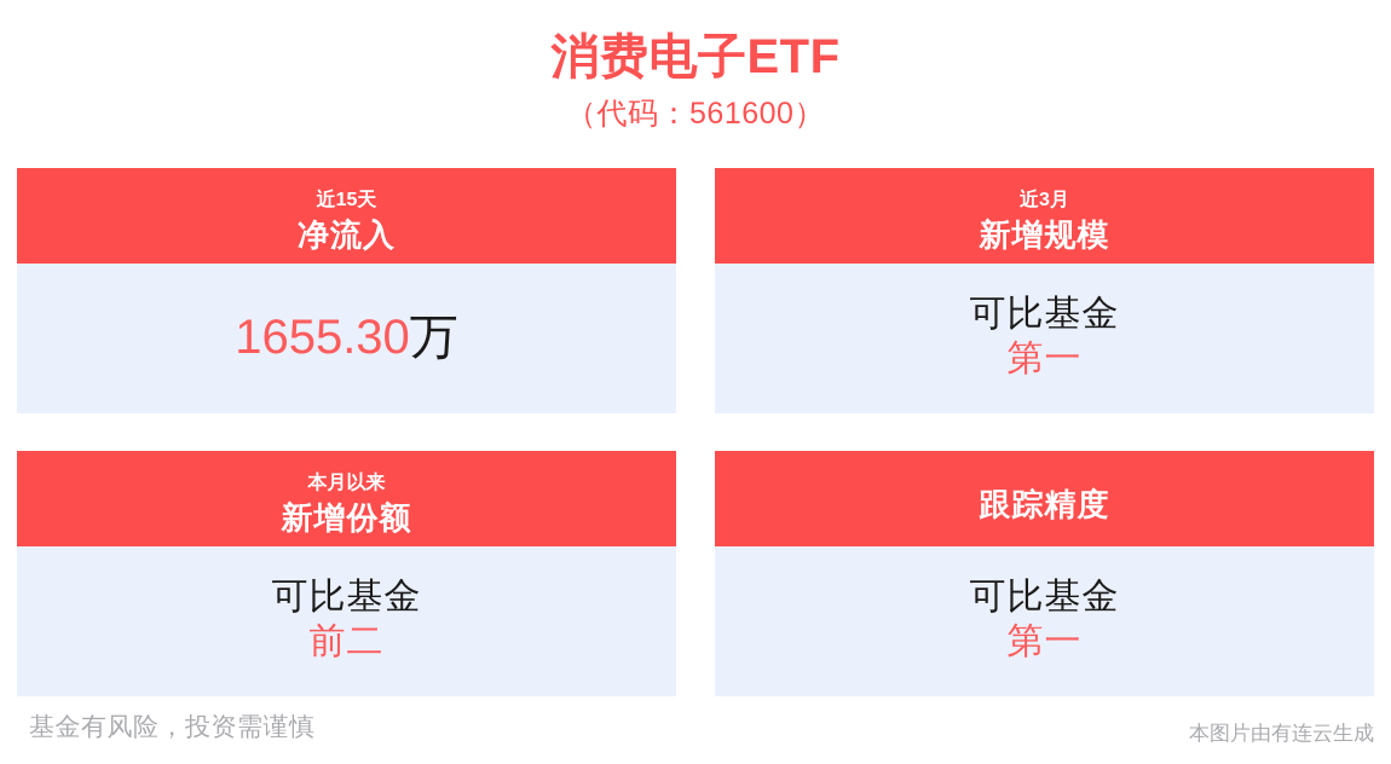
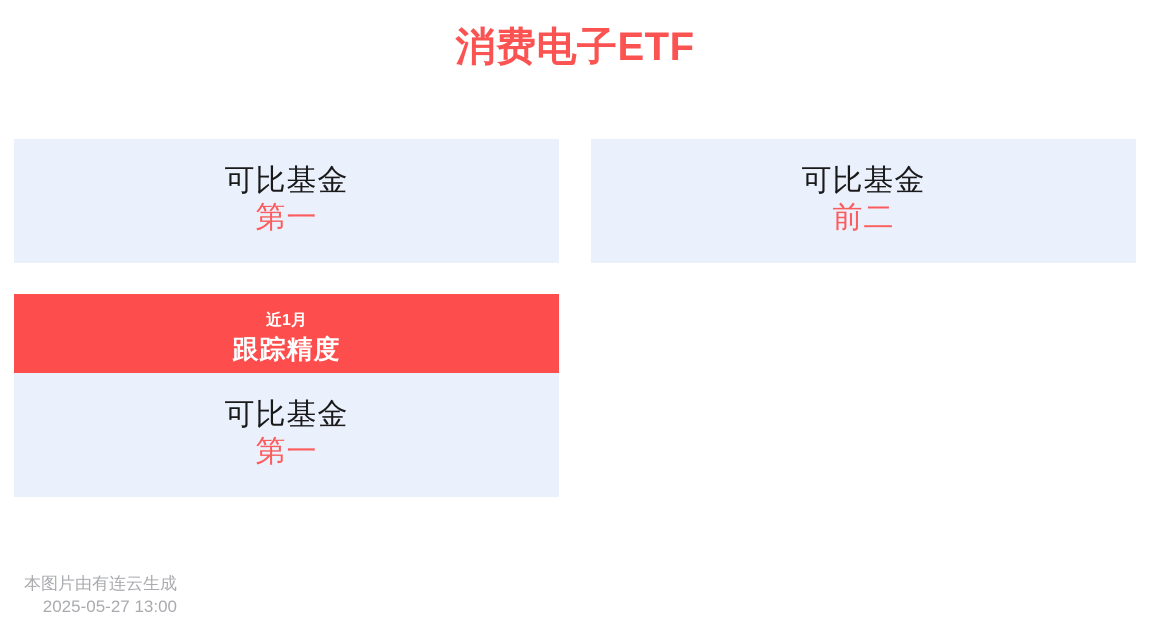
  消费电子ETF
- （代码：561600）
- 近15天
- 净流入
- 1655.30万
- 近3月
- 新增规模
  可比基金
  第一
- 本月以来
- 新增份额
  可比基金
  前二
+ 近1月
  跟踪精度
  可比基金
  第一
- 基金有风险，投资需谨慎
  本图片由有连云生成
+ 2025-05-27 13:00
